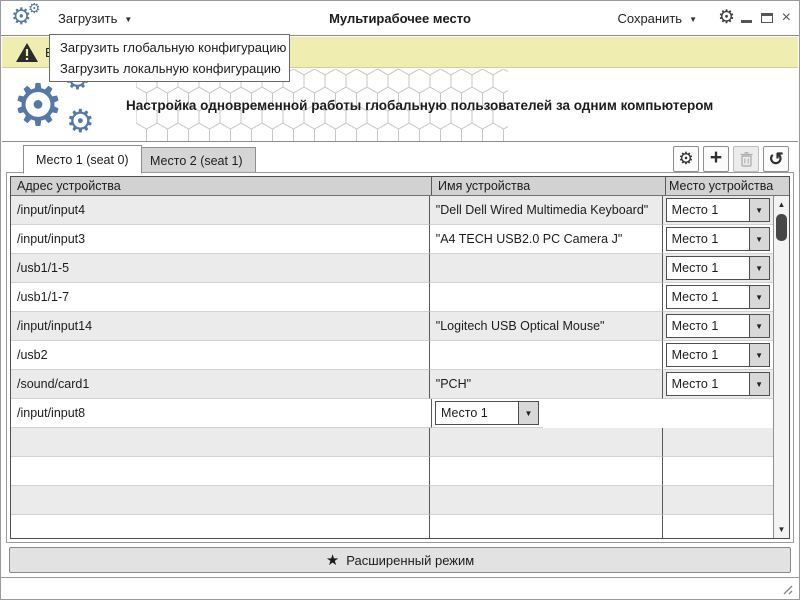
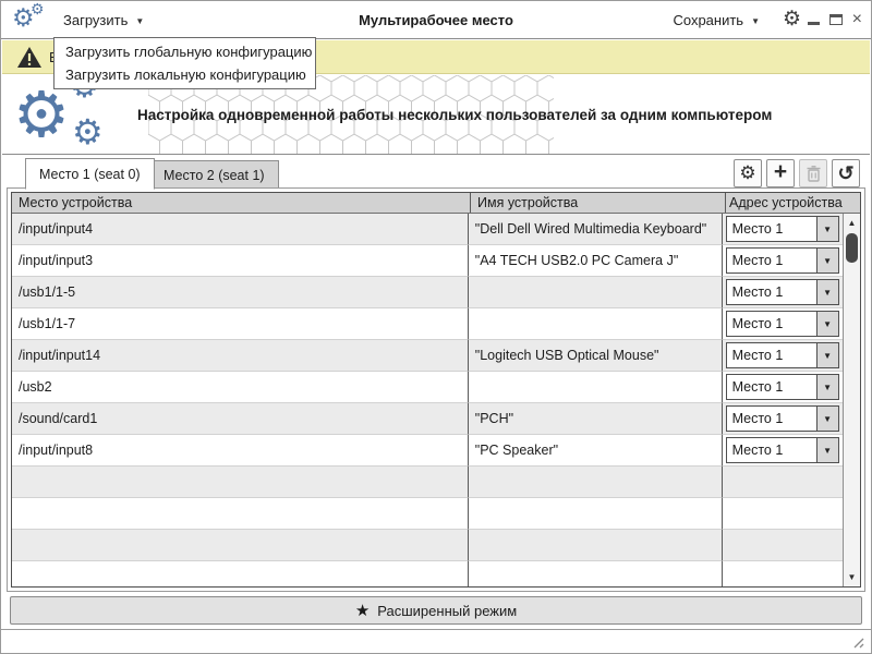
  ⚙
  ⚙
  Загрузить
  ▼
  Мультирабочее место
  Сохранить
  ▼
  ⚙
  ×
  ⚙
  ⚙
- Настройка одновременной работы глобальную пользователей за одним компьютером
+ Настройка одновременной работы нескольких пользователей за одним компьютером
  Место 1 (seat 0)
  Место 2 (seat 1)
  ⚙
  +
  ↺
- Адрес устройства
+ Место устройства
  Имя устройства
- Место устройства
+ Адрес устройства
  /input/input4
  "Dell Dell Wired Multimedia Keyboard"
  Место 1
  ▼
  /input/input3
  "A4 TECH USB2.0 PC Camera J"
  Место 1
  ▼
  /usb1/1-5
  Место 1
  ▼
  /usb1/1-7
  Место 1
  ▼
  /input/input14
  "Logitech USB Optical Mouse"
  Место 1
  ▼
  /usb2
  Место 1
  ▼
  /sound/card1
  "PCH"
  Место 1
  ▼
  /input/input8
+ "PC Speaker"
  Место 1
  ▼
  ▲
  ▼
  ★
  Расширенный режим
  Загрузить глобальную конфигурацию
  Загрузить локальную конфигурацию
